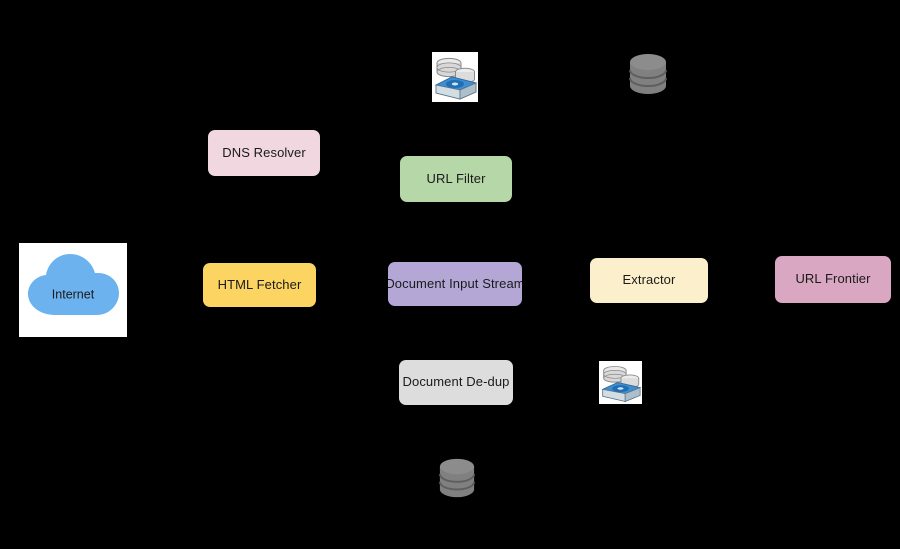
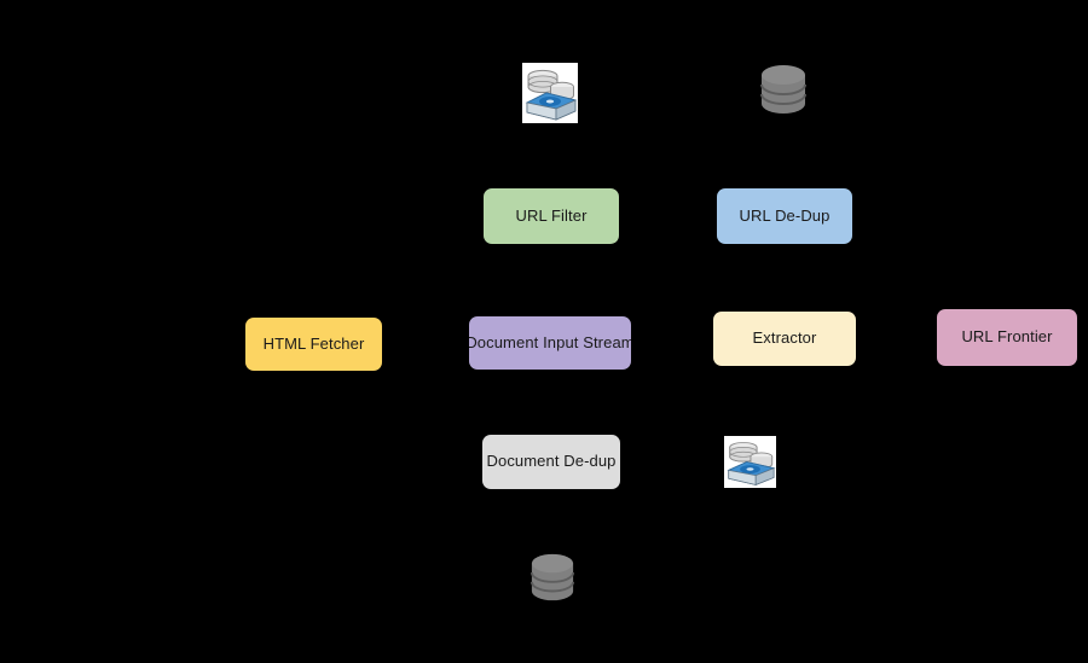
- Internet
- DNS Resolver
  URL Filter
+ URL De-Dup
  HTML Fetcher
  Document Input Stream
  Extractor
  URL Frontier
  Document De-dup
